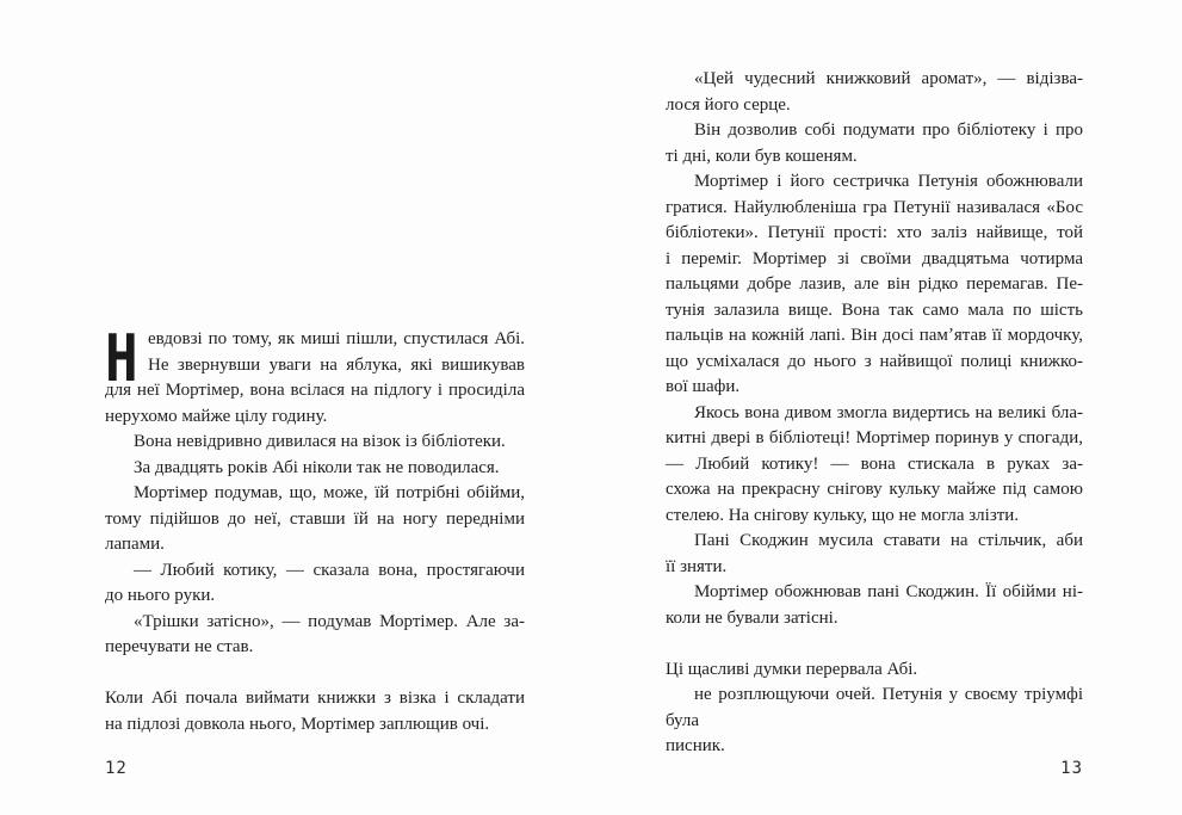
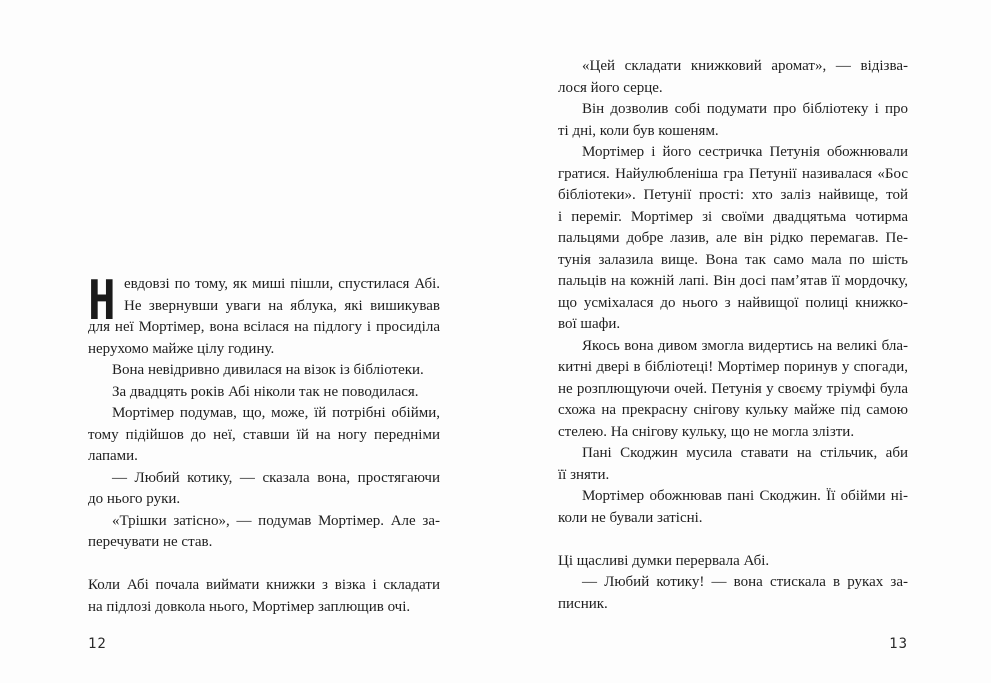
  Н
  евдовзі по тому, як миші пішли, спустилася Абі.
  Не звернувши уваги на яблука, які вишикував
  для неї Мортімер, вона всілася на підлогу і просиділа
  нерухомо майже цілу годину.
  Вона невідривно дивилася на візок із бібліотеки.
  За двадцять років Абі ніколи так не поводилася.
  Мортімер подумав, що, може, їй потрібні обійми,
  тому підійшов до неї, ставши їй на ногу передніми
  лапами.
  — Любий котику, — сказала вона, простягаючи
  до нього руки.
  «Трішки затісно», — подумав Мортімер. Але за-
  перечувати не став.
  Коли Абі почала виймати книжки з візка і складати
  на підлозі довкола нього, Мортімер заплющив очі.
- «Цей чудесний книжковий аромат», — відізва-
+ «Цей складати книжковий аромат», — відізва-
  лося його серце.
  Він дозволив собі подумати про бібліотеку і про
  ті дні, коли був кошеням.
  Мортімер і його сестричка Петунія обожнювали
  гратися. Найулюбленіша гра Петунії називалася «Бос
  бібліотеки». Петунії прості: хто заліз найвище, той
  і переміг. Мортімер зі своїми двадцятьма чотирма
  пальцями добре лазив, але він рідко перемагав. Пе-
  тунія залазила вище. Вона так само мала по шість
  пальців на кожній лапі. Він досі памʼятав її мордочку,
  що усміхалася до нього з найвищої полиці книжко-
  вої шафи.
  Якось вона дивом змогла видертись на великі бла-
  китні двері в бібліотеці! Мортімер поринув у спогади,
- — Любий котику! — вона стискала в руках за-
+ не розплющуючи очей. Петунія у своєму тріумфі була
  схожа на прекрасну снігову кульку майже під самою
  стелею. На снігову кульку, що не могла злізти.
  Пані Скоджин мусила ставати на стільчик, аби
  її зняти.
  Мортімер обожнював пані Скоджин. Її обійми ні-
  коли не бували затісні.
  Ці щасливі думки перервала Абі.
- не розплющуючи очей. Петунія у своєму тріумфі була
+ — Любий котику! — вона стискала в руках за-
  писник.
  12
  13
